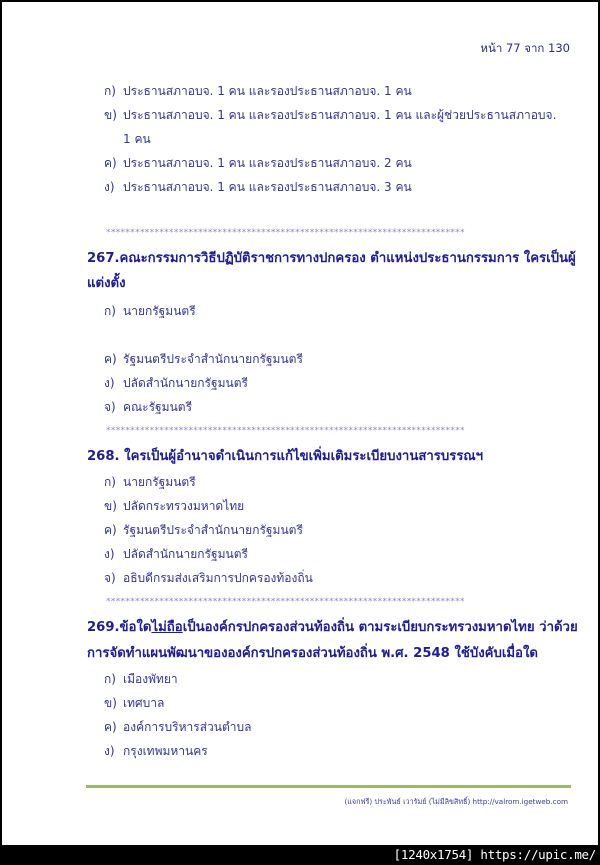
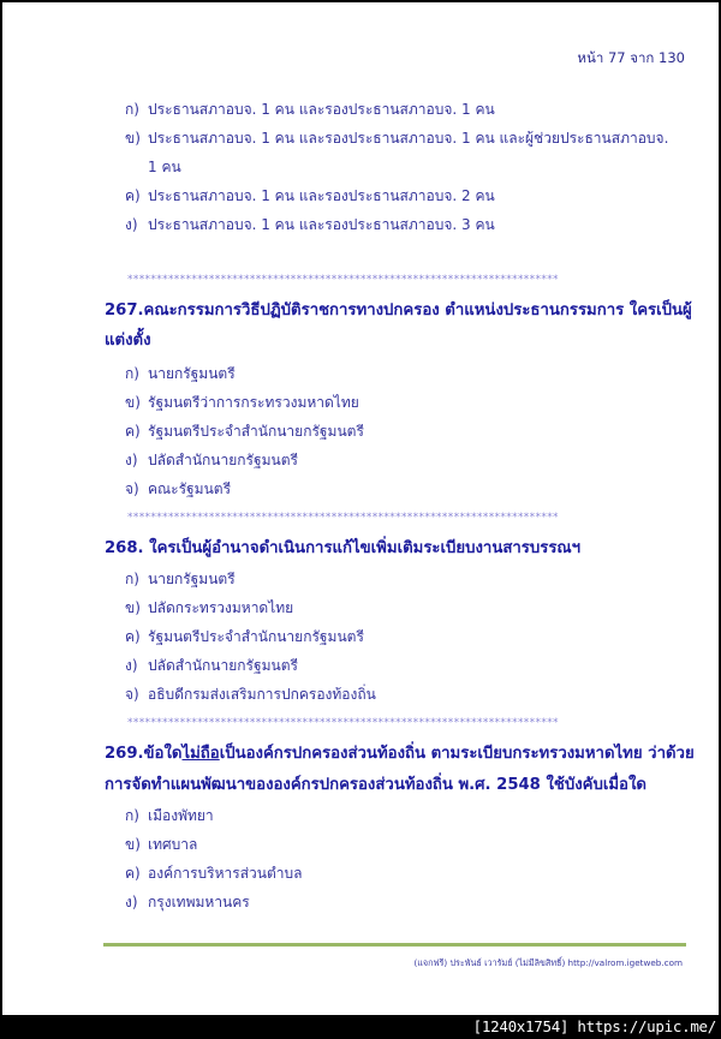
  หน้า 77 จาก 130
  ก) ประธานสภาอบจ. 1 คน และรองประธานสภาอบจ. 1 คน
  ข) ประธานสภาอบจ. 1 คน และรองประธานสภาอบจ. 1 คน และผู้ช่วยประธานสภาอบจ.
  1 คน
  ค) ประธานสภาอบจ. 1 คน และรองประธานสภาอบจ. 2 คน
  ง) ประธานสภาอบจ. 1 คน และรองประธานสภาอบจ. 3 คน
  **************************************************************************
  267.คณะกรรมการวิธีปฏิบัติราชการทางปกครอง ตำแหน่งประธานกรรมการ ใครเป็นผู้
  แต่งตั้ง
  ก) นายกรัฐมนตรี
+ ข) รัฐมนตรีว่าการกระทรวงมหาดไทย
  ค) รัฐมนตรีประจำสำนักนายกรัฐมนตรี
  ง) ปลัดสำนักนายกรัฐมนตรี
  จ) คณะรัฐมนตรี
  **************************************************************************
  268. ใครเป็นผู้อำนาจดำเนินการแก้ไขเพิ่มเติมระเบียบงานสารบรรณฯ
  ก) นายกรัฐมนตรี
  ข) ปลัดกระทรวงมหาดไทย
  ค) รัฐมนตรีประจำสำนักนายกรัฐมนตรี
  ง) ปลัดสำนักนายกรัฐมนตรี
  จ) อธิบดีกรมส่งเสริมการปกครองท้องถิ่น
  **************************************************************************
  269.ข้อใดไม่ถือเป็นองค์กรปกครองส่วนท้องถิ่น ตามระเบียบกระทรวงมหาดไทย ว่าด้วย
  การจัดทำแผนพัฒนาขององค์กรปกครองส่วนท้องถิ่น พ.ศ. 2548 ใช้บังคับเมื่อใด
  ก) เมืองพัทยา
  ข) เทศบาล
  ค) องค์การบริหารส่วนตำบล
  ง) กรุงเทพมหานคร
  (แจกฟรี) ประพันธ์ เวารัมย์ (ไม่มีลิขสิทธิ์) http://valrom.igetweb.com
  [1240x1754] https://upic.me/
